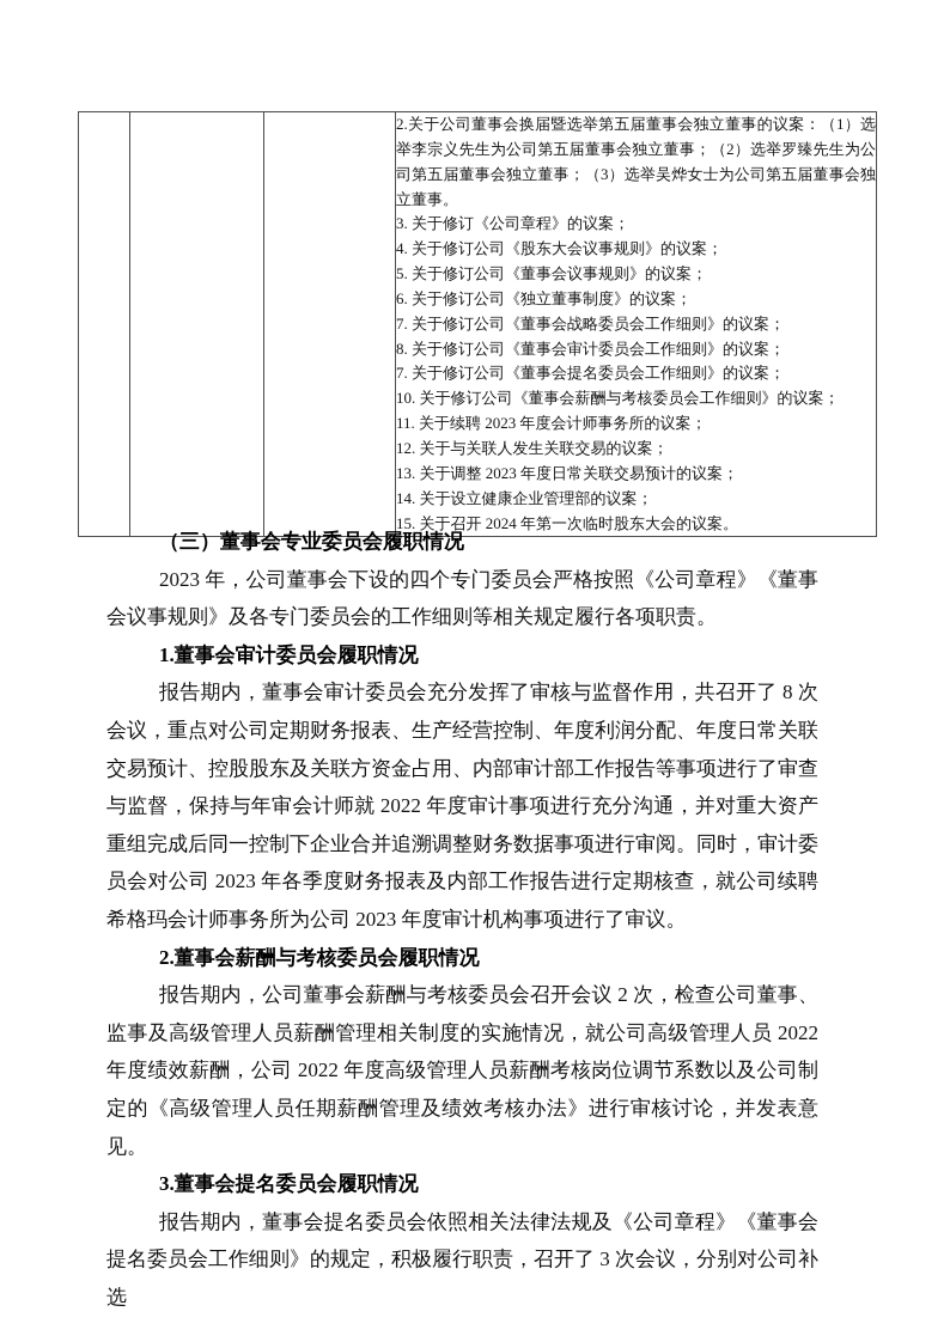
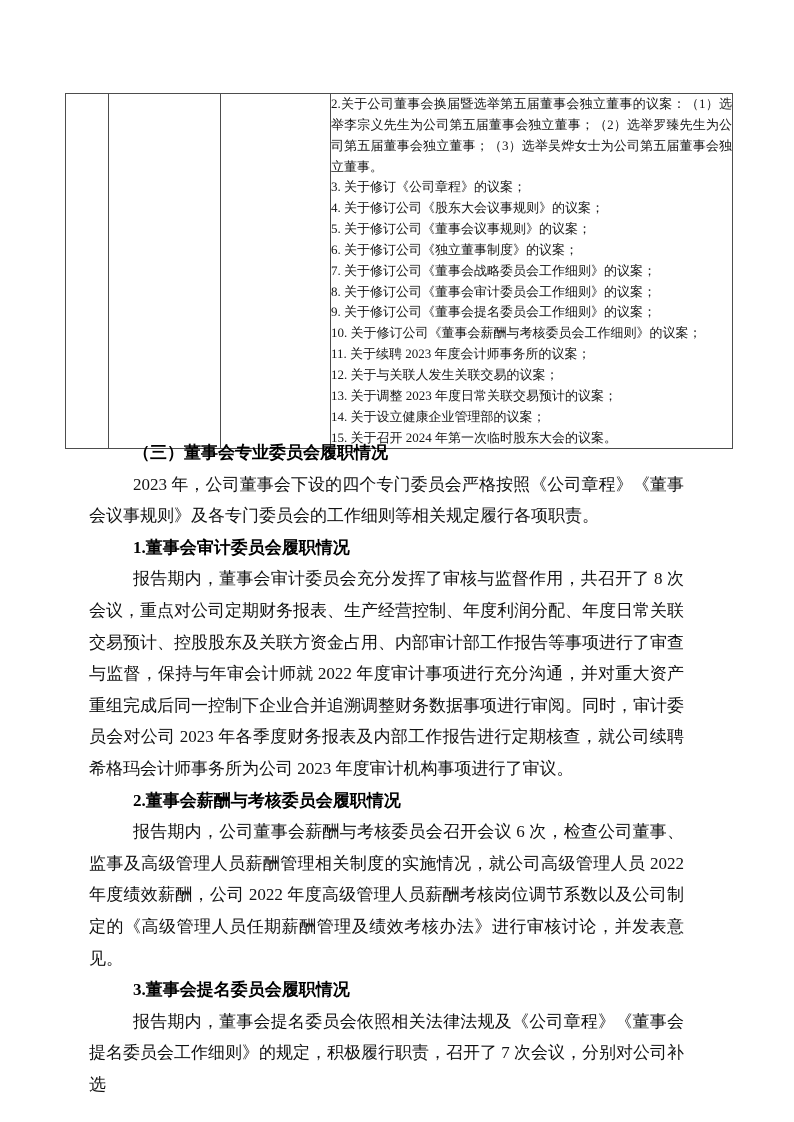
- 			2.关于公司董事会换届暨选举第五届董事会独立董事的议案：（1）选举李宗义先生为公司第五届董事会独立董事；（2）选举罗臻先生为公司第五届董事会独立董事；（3）选举吴烨女士为公司第五届董事会独立董事。3. 关于修订《公司章程》的议案；4. 关于修订公司《股东大会议事规则》的议案；5. 关于修订公司《董事会议事规则》的议案；6. 关于修订公司《独立董事制度》的议案；7. 关于修订公司《董事会战略委员会工作细则》的议案；8. 关于修订公司《董事会审计委员会工作细则》的议案；7. 关于修订公司《董事会提名委员会工作细则》的议案；10. 关于修订公司《董事会薪酬与考核委员会工作细则》的议案；11. 关于续聘 2023 年度会计师事务所的议案；12. 关于与关联人发生关联交易的议案；13. 关于调整 2023 年度日常关联交易预计的议案；14. 关于设立健康企业管理部的议案；15. 关于召开 2024 年第一次临时股东大会的议案。
+ 			2.关于公司董事会换届暨选举第五届董事会独立董事的议案：（1）选举李宗义先生为公司第五届董事会独立董事；（2）选举罗臻先生为公司第五届董事会独立董事；（3）选举吴烨女士为公司第五届董事会独立董事。3. 关于修订《公司章程》的议案；4. 关于修订公司《股东大会议事规则》的议案；5. 关于修订公司《董事会议事规则》的议案；6. 关于修订公司《独立董事制度》的议案；7. 关于修订公司《董事会战略委员会工作细则》的议案；8. 关于修订公司《董事会审计委员会工作细则》的议案；9. 关于修订公司《董事会提名委员会工作细则》的议案；10. 关于修订公司《董事会薪酬与考核委员会工作细则》的议案；11. 关于续聘 2023 年度会计师事务所的议案；12. 关于与关联人发生关联交易的议案；13. 关于调整 2023 年度日常关联交易预计的议案；14. 关于设立健康企业管理部的议案；15. 关于召开 2024 年第一次临时股东大会的议案。
  （三）董事会专业委员会履职情况
  2023 年，公司董事会下设的四个专门委员会严格按照《公司章程》《董事会议事规则》及各专门委员会的工作细则等相关规定履行各项职责。
  1.董事会审计委员会履职情况
  报告期内，董事会审计委员会充分发挥了审核与监督作用，共召开了 8 次会议，重点对公司定期财务报表、生产经营控制、年度利润分配、年度日常关联交易预计、控股股东及关联方资金占用、内部审计部工作报告等事项进行了审查与监督，保持与年审会计师就 2022 年度审计事项进行充分沟通，并对重大资产重组完成后同一控制下企业合并追溯调整财务数据事项进行审阅。同时，审计委员会对公司 2023 年各季度财务报表及内部工作报告进行定期核查，就公司续聘希格玛会计师事务所为公司 2023 年度审计机构事项进行了审议。
  2.董事会薪酬与考核委员会履职情况
- 报告期内，公司董事会薪酬与考核委员会召开会议 2 次，检查公司董事、监事及高级管理人员薪酬管理相关制度的实施情况，就公司高级管理人员 2022 年度绩效薪酬，公司 2022 年度高级管理人员薪酬考核岗位调节系数以及公司制定的《高级管理人员任期薪酬管理及绩效考核办法》进行审核讨论，并发表意见。
+ 报告期内，公司董事会薪酬与考核委员会召开会议 6 次，检查公司董事、监事及高级管理人员薪酬管理相关制度的实施情况，就公司高级管理人员 2022 年度绩效薪酬，公司 2022 年度高级管理人员薪酬考核岗位调节系数以及公司制定的《高级管理人员任期薪酬管理及绩效考核办法》进行审核讨论，并发表意见。
  3.董事会提名委员会履职情况
- 报告期内，董事会提名委员会依照相关法律法规及《公司章程》《董事会提名委员会工作细则》的规定，积极履行职责，召开了 3 次会议，分别对公司补选
+ 报告期内，董事会提名委员会依照相关法律法规及《公司章程》《董事会提名委员会工作细则》的规定，积极履行职责，召开了 7 次会议，分别对公司补选
